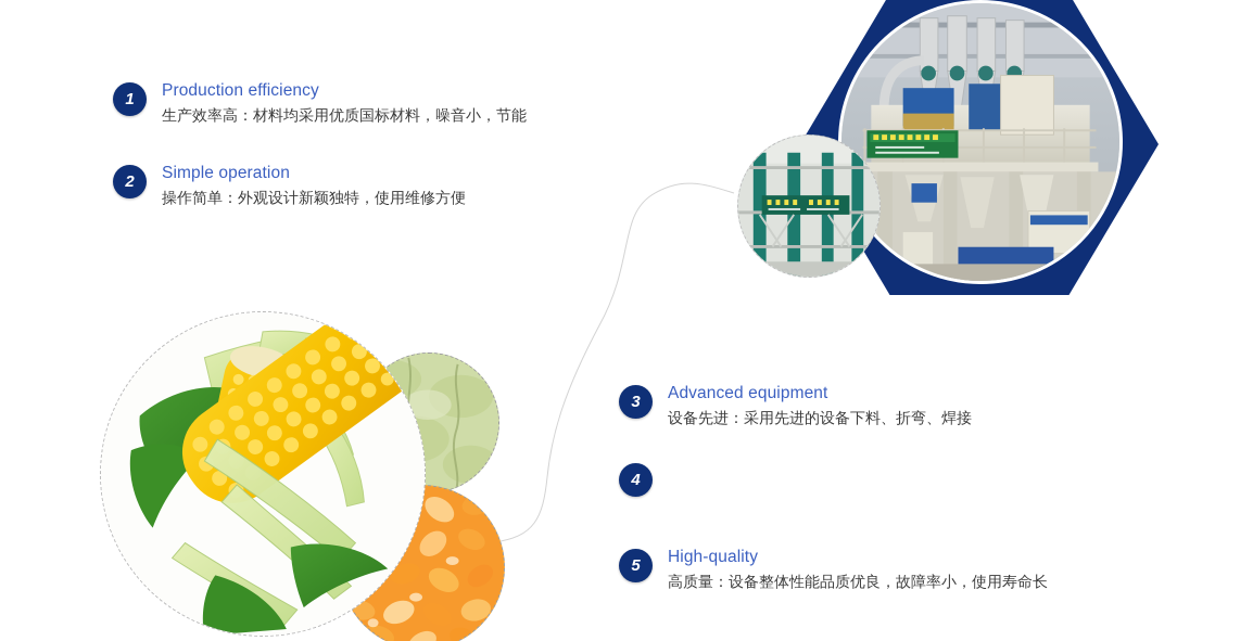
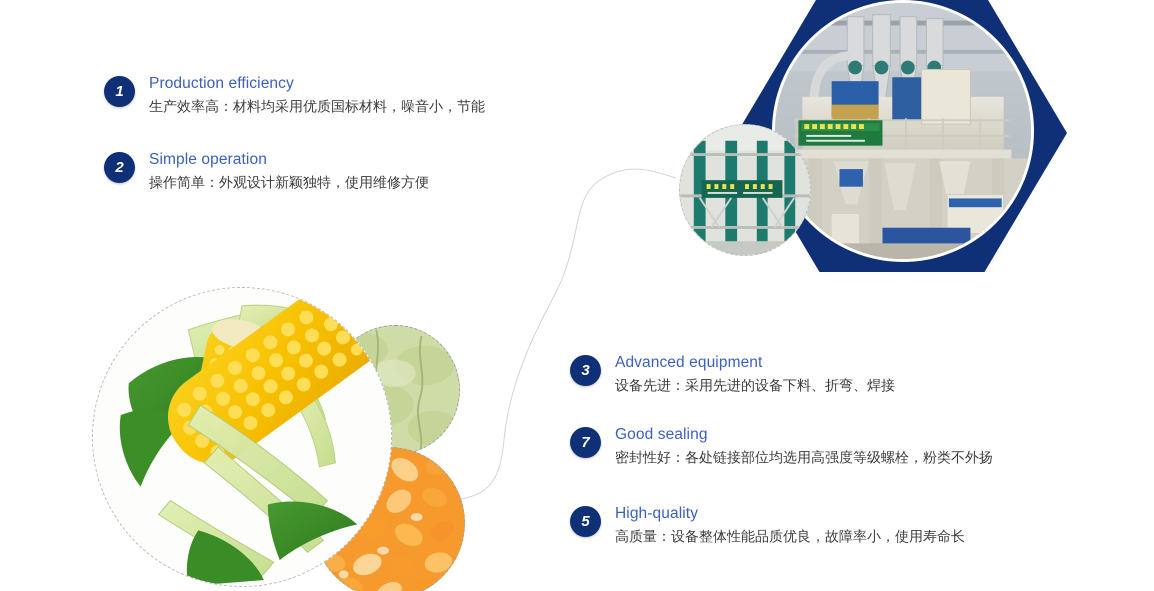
  1
  Production efficiency
  生产效率高：材料均采用优质国标材料，噪音小，节能
  2
  Simple operation
  操作简单：外观设计新颖独特，使用维修方便
  3
  Advanced equipment
  设备先进：采用先进的设备下料、折弯、焊接
- 4
+ 7
+ Good sealing
+ 密封性好：各处链接部位均选用高强度等级螺栓，粉类不外扬
  5
  High-quality
  高质量：设备整体性能品质优良，故障率小，使用寿命长
